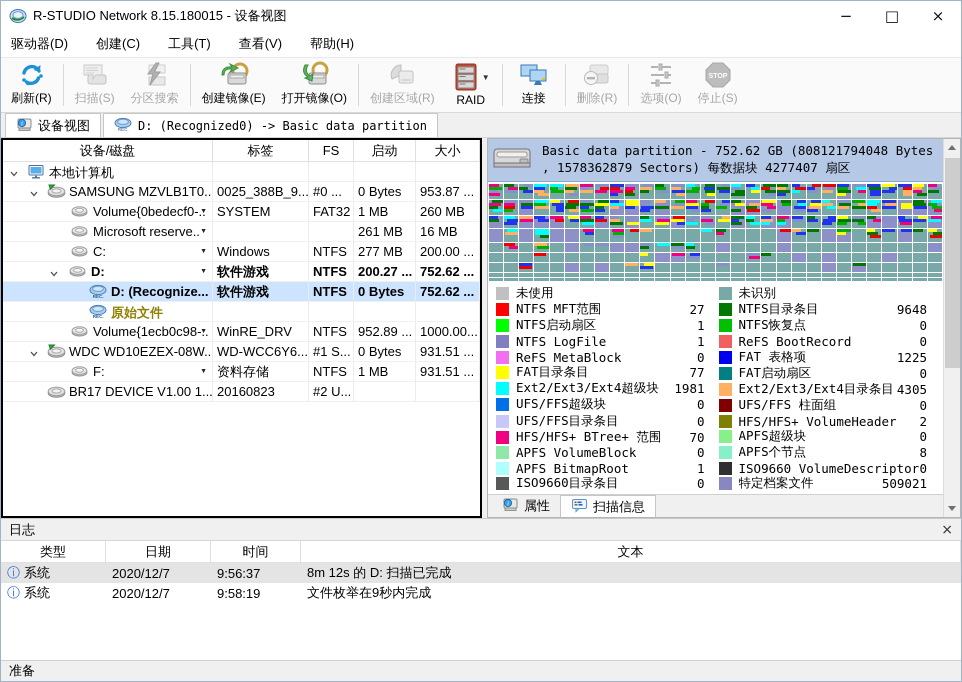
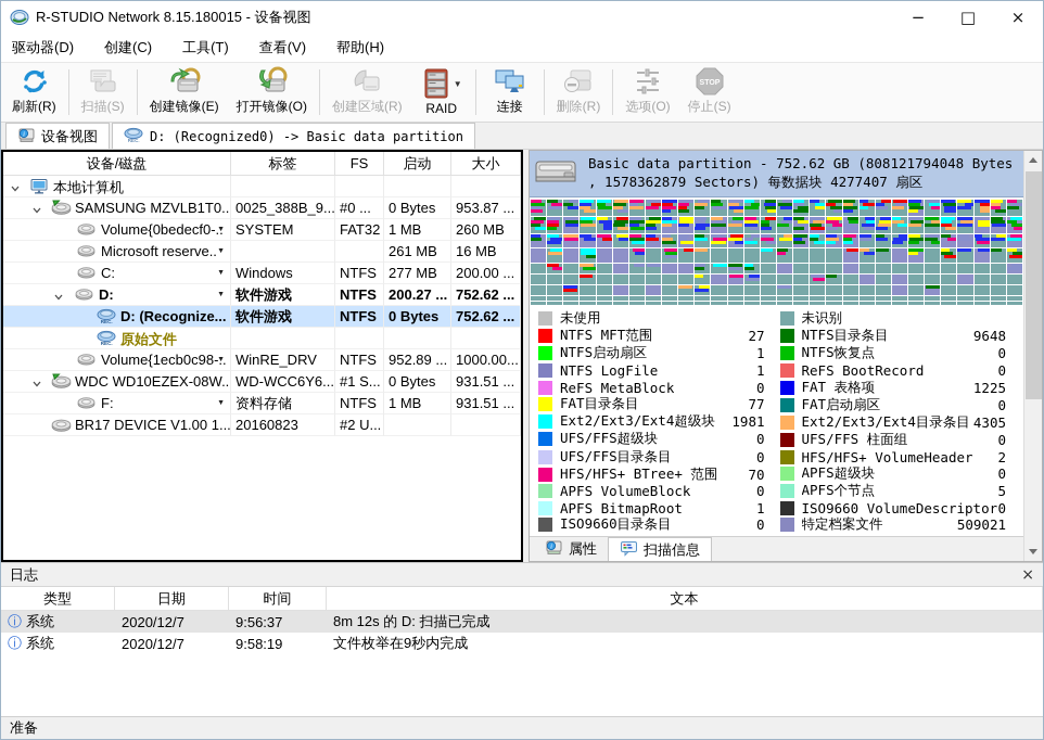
  R-STUDIO Network 8.15.180015 - 设备视图
  −
  □
  ×
  驱动器(D)
  创建(C)
  工具(T)
  查看(V)
  帮助(H)
  刷新(R)
  扫描(S)
- 分区搜索
  创建镜像(E)
  打开镜像(O)
  创建区域(R)
  ▼
  RAID
  连接
  删除(R)
  选项(O)
  停止(S)
  设备视图
  D: (Recognized0) -> Basic data partition
  设备/磁盘
  标签
  FS
  启动
  大小
  本地计算机
  SAMSUNG MZVLB1T0..
  0025_388B_9...
  #0 ...
  0 Bytes
  953.87 ...
  Volume{0bedecf0-..
  SYSTEM
  FAT32
  1 MB
  260 MB
  Microsoft reserve..
  261 MB
  16 MB
  C:
  Windows
  NTFS
  277 MB
  200.00 ...
  D:
  软件游戏
  NTFS
  200.27 ...
  752.62 ...
  D: (Recognize...
  软件游戏
  NTFS
  0 Bytes
  752.62 ...
  原始文件
  Volume{1ecb0c98-..
  WinRE_DRV
  NTFS
  952.89 ...
  1000.00...
  WDC WD10EZEX-08W..
  WD-WCC6Y6...
  #1 S...
  0 Bytes
  931.51 ...
  F:
  资料存储
  NTFS
  1 MB
  931.51 ...
  BR17 DEVICE V1.00 1...
  20160823
  #2 U...
  Basic data partition - 752.62 GB (808121794048 Bytes , 1578362879 Sectors) 每数据块 4277407 扇区
  未使用
  NTFS MFT范围
  27
  NTFS启动扇区
  1
  NTFS LogFile
  1
  ReFS MetaBlock
  0
  FAT目录条目
  77
  Ext2/Ext3/Ext4超级块
  1981
  UFS/FFS超级块
  0
  UFS/FFS目录条目
  0
  HFS/HFS+ BTree+ 范围
  70
  APFS VolumeBlock
  0
  APFS BitmapRoot
  1
  ISO9660目录条目
  0
  未识别
  NTFS目录条目
  9648
  NTFS恢复点
  0
  ReFS BootRecord
  0
  FAT 表格项
  1225
  FAT启动扇区
  0
  Ext2/Ext3/Ext4目录条目
  4305
  UFS/FFS 柱面组
  0
  HFS/HFS+ VolumeHeader
  2
  APFS超级块
  0
  APFS个节点
- 8
+ 5
  ISO9660 VolumeDescriptor
  0
  特定档案文件
  509021
  属性
  扫描信息
  日志
  ×
  类型
  日期
  时间
  文本
  ⓘ
  系统
  2020/12/7
  9:56:37
  8m 12s 的 D: 扫描已完成
  ⓘ
  系统
  2020/12/7
  9:58:19
  文件枚举在9秒内完成
  准备
